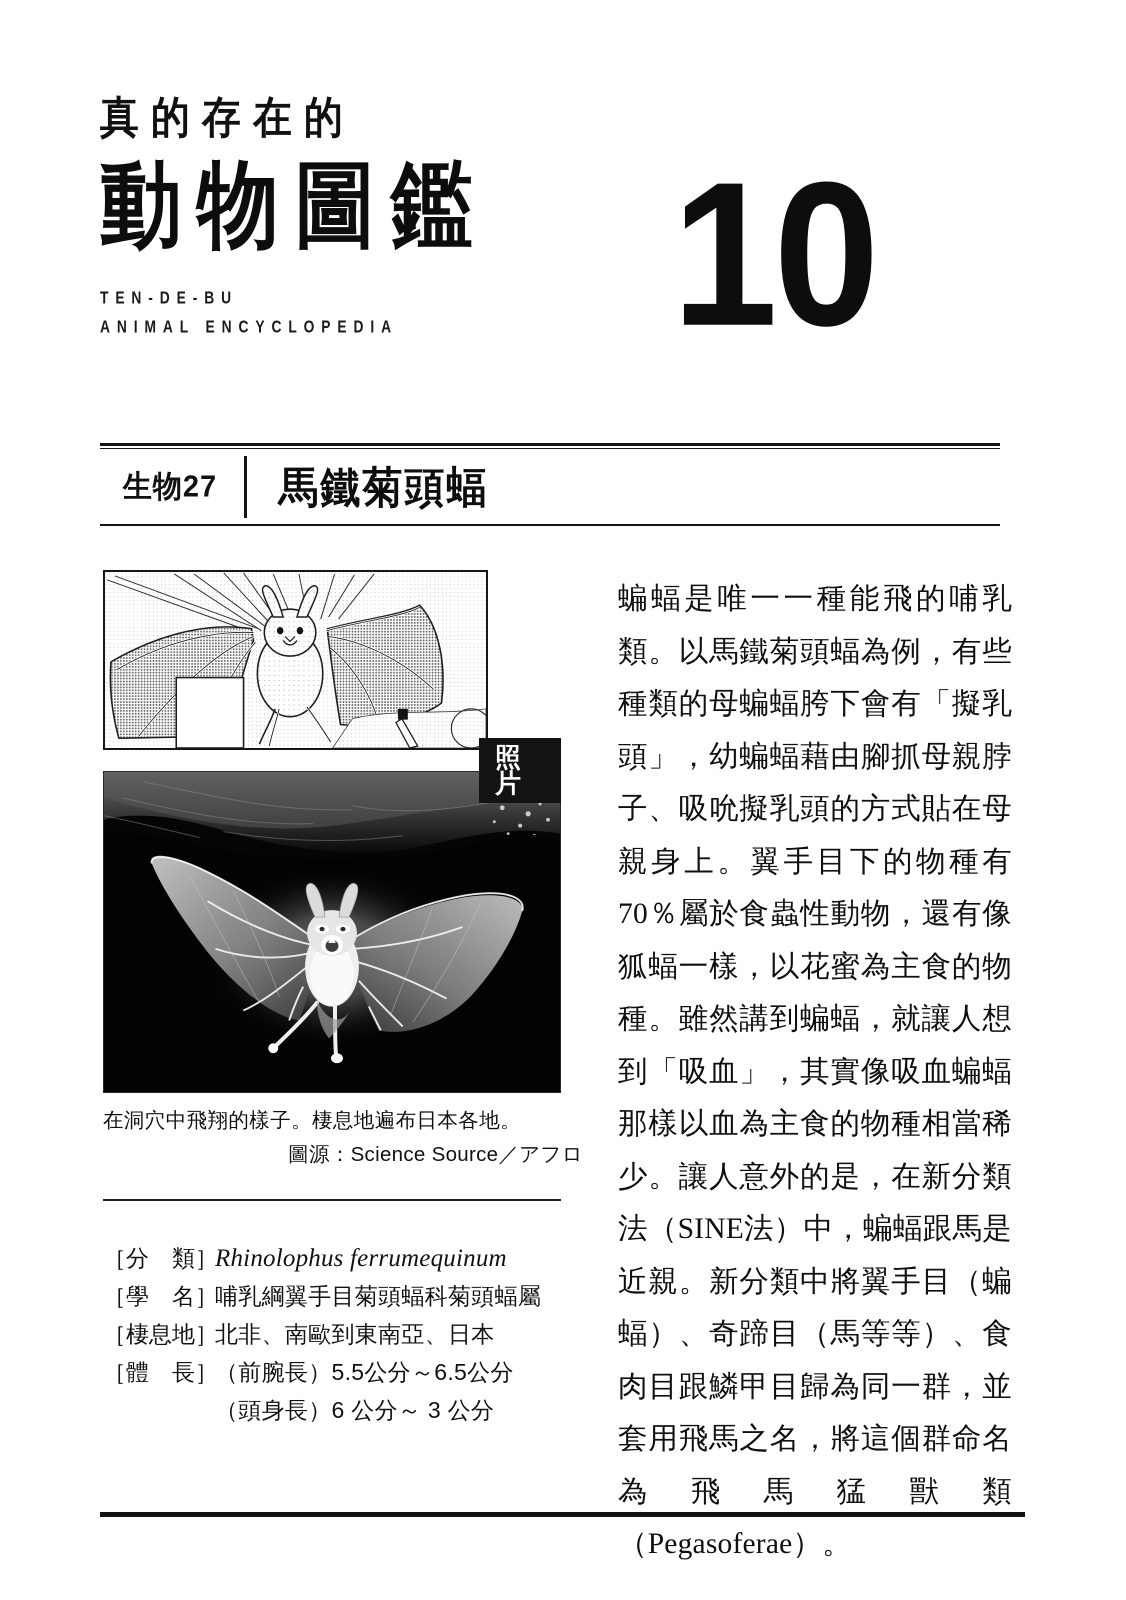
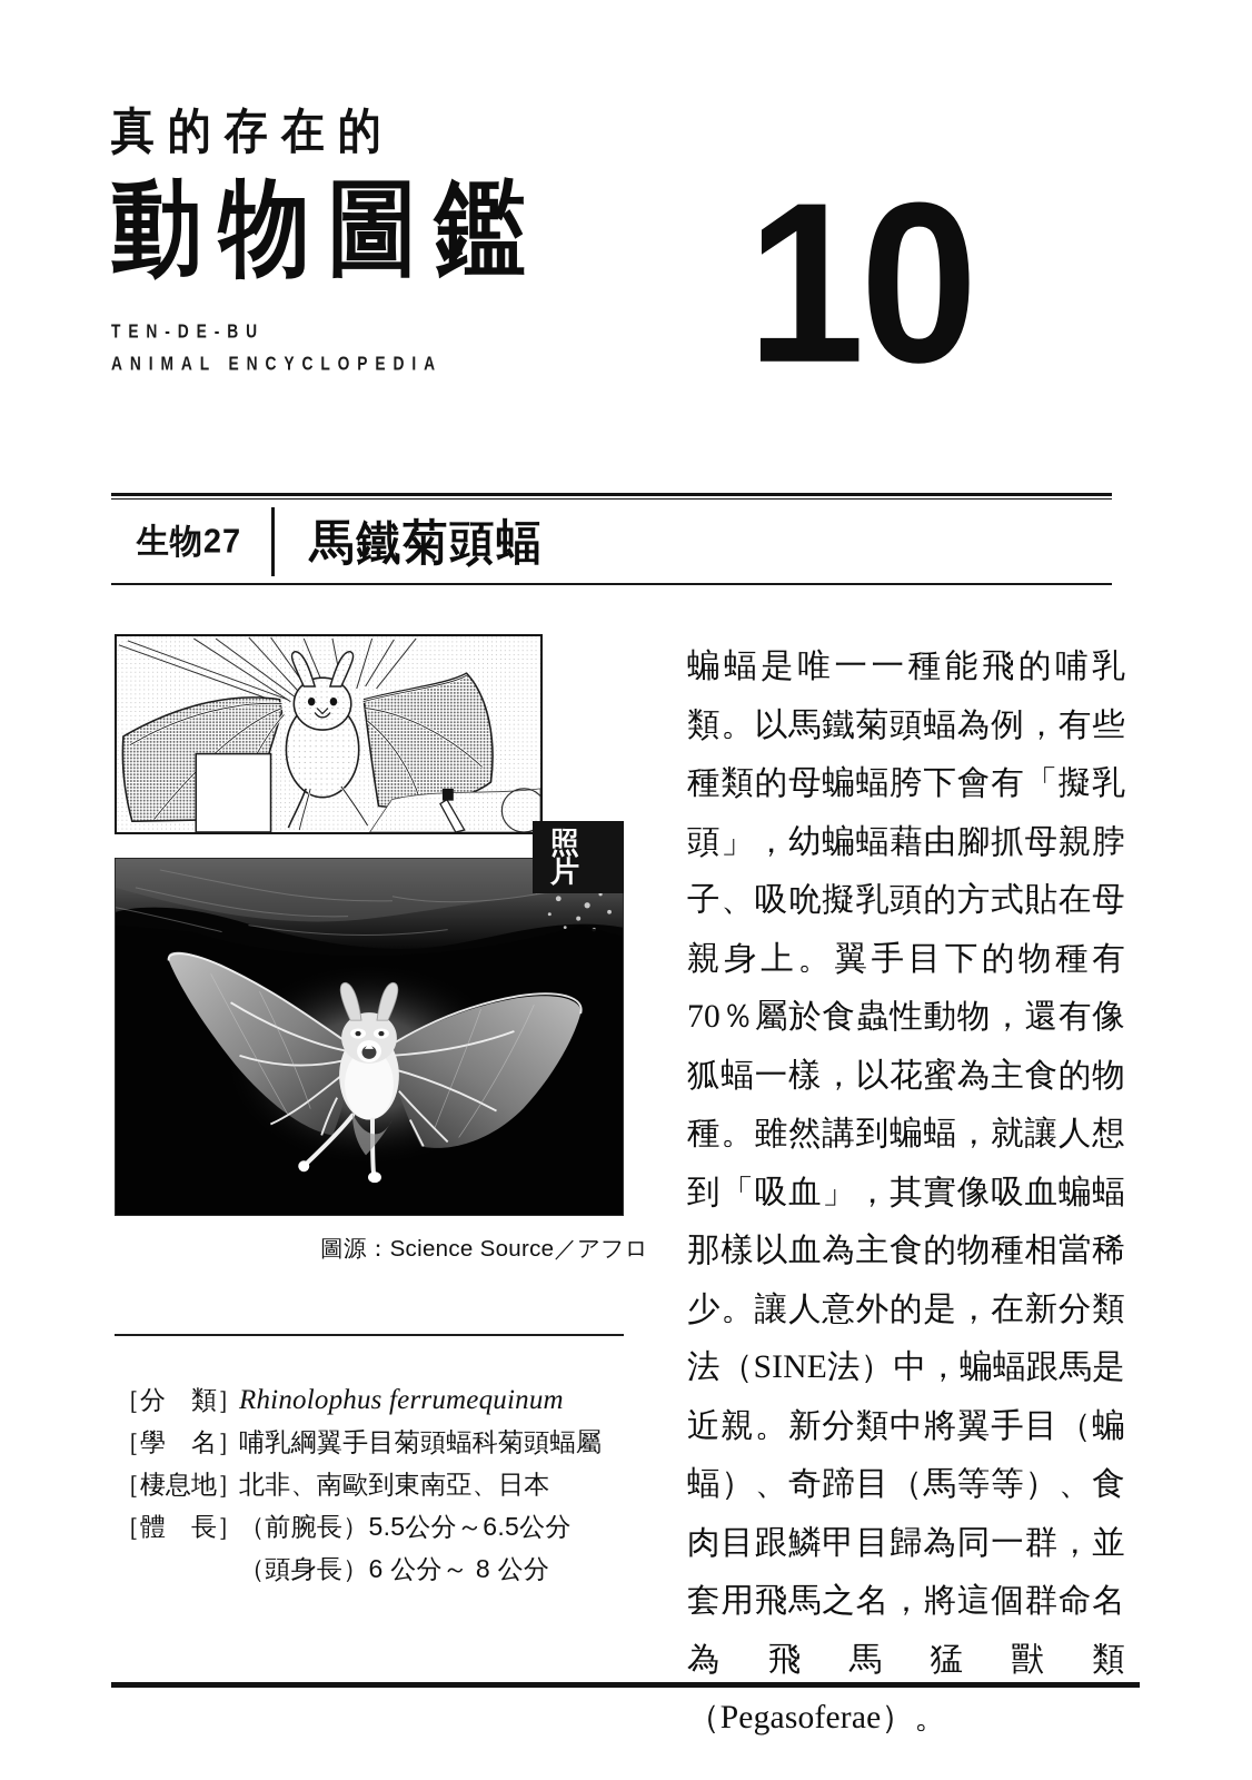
  真的存在的
  動物圖鑑
  TEN-DE-BU
  ANIMAL ENCYCLOPEDIA
  10
  生物27
  馬鐵菊頭蝠
  照 片
- 在洞穴中飛翔的樣子。棲息地遍布日本各地。
  圖源：Science Source／アフロ
  ［分 類］
  Rhinolophus ferrumequinum
  ［學 名］
  哺乳綱翼手目菊頭蝠科菊頭蝠屬
  ［棲息地］
  北非、南歐到東南亞、日本
  ［體 長］
  （前腕長）5.5公分～6.5公分
- （頭身長）6 公分～ 3 公分
+ （頭身長）6 公分～ 8 公分
  蝙蝠是唯一一種能飛的哺乳類。以馬鐵菊頭蝠為例，有些種類的母蝙蝠胯下會有「擬乳頭」，幼蝙蝠藉由腳抓母親脖子、吸吮擬乳頭的方式貼在母親身上。翼手目下的物種有70％屬於食蟲性動物，還有像狐蝠一樣，以花蜜為主食的物種。雖然講到蝙蝠，就讓人想到「吸血」，其實像吸血蝙蝠那樣以血為主食的物種相當稀少。讓人意外的是，在新分類法（SINE法）中，蝙蝠跟馬是近親。新分類中將翼手目（蝙蝠）、奇蹄目（馬等等）、食肉目跟鱗甲目歸為同一群，並套用飛馬之名，將這個群命名為飛馬猛獸類（Pegasoferae）。
